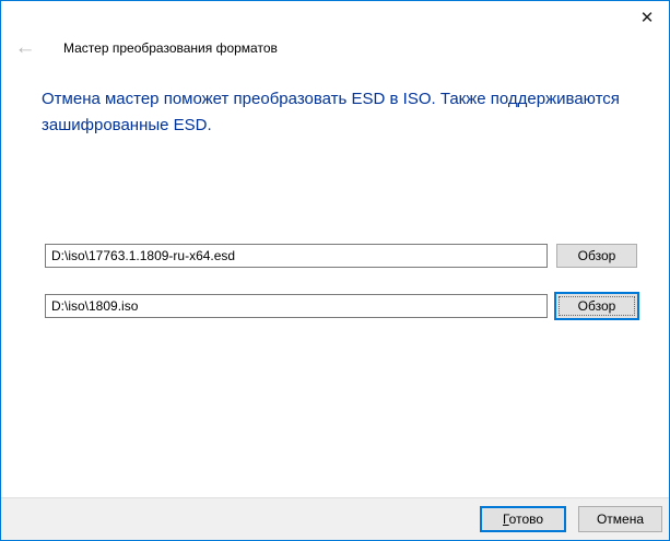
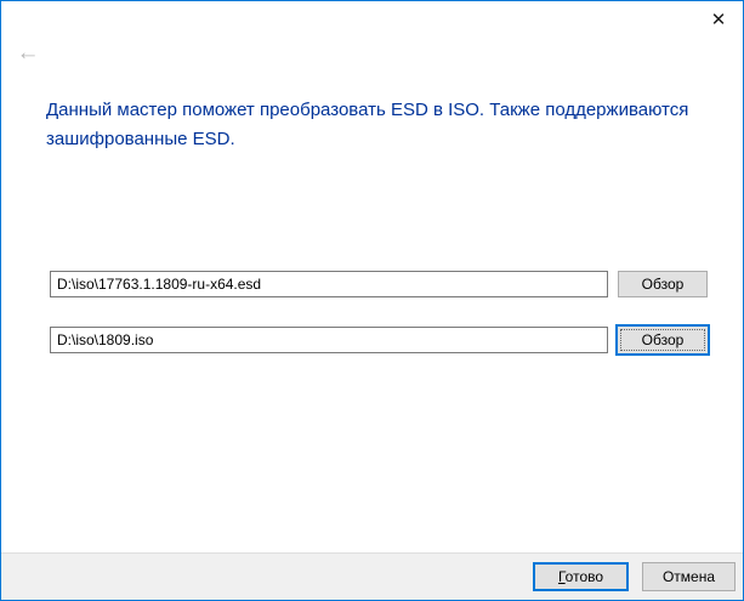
  ✕
  ←
- Мастер преобразования форматов
- Отмена мастер поможет преобразовать ESD в ISO. Также поддерживаются зашифрованные ESD.
+ Данный мастер поможет преобразовать ESD в ISO. Также поддерживаются зашифрованные ESD.
  D:\iso\17763.1.1809-ru-x64.esd
  Обзор
  D:\iso\1809.iso
  Обзор
  Готово
  Отмена
